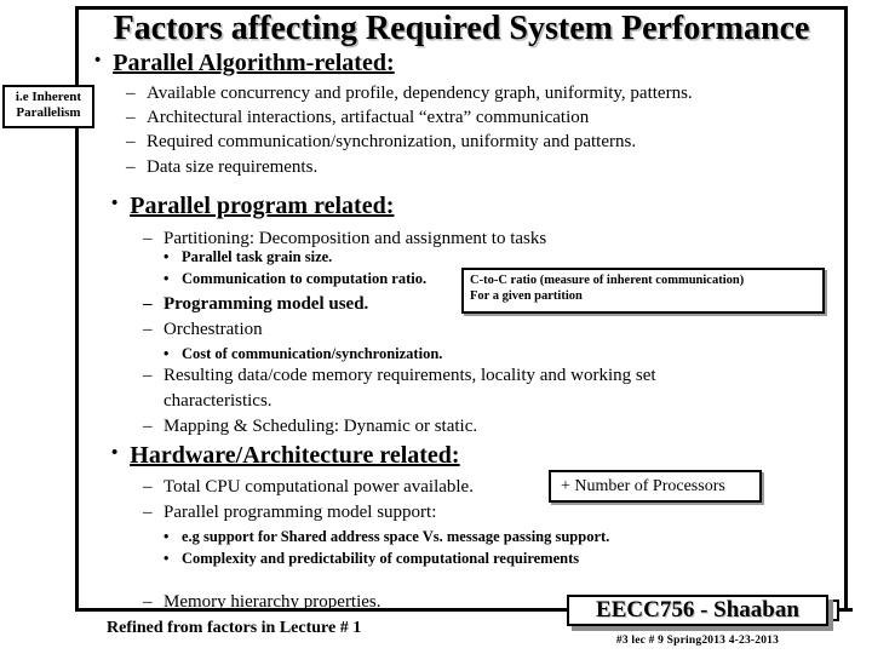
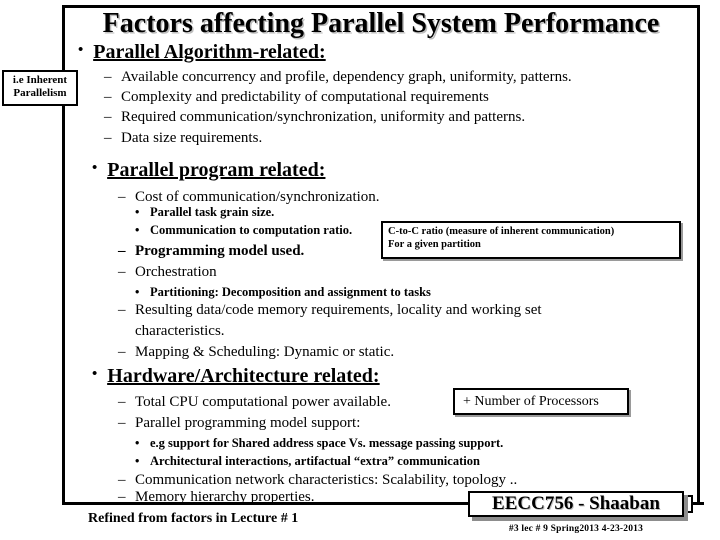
- Factors affecting Required System Performance
+ Factors affecting Parallel System Performance
  • Parallel Algorithm-related:
  i.e Inherent
  Parallelism
  – Available concurrency and profile, dependency graph, uniformity, patterns.
- – Architectural interactions, artifactual “extra” communication
+ – Complexity and predictability of computational requirements
  – Required communication/synchronization, uniformity and patterns.
  – Data size requirements.
  • Parallel program related:
- – Partitioning: Decomposition and assignment to tasks
+ – Cost of communication/synchronization.
  • Parallel task grain size.
  • Communication to computation ratio.
  C-to-C ratio (measure of inherent communication)
  For a given partition
  – Programming model used.
  – Orchestration
- • Cost of communication/synchronization.
+ • Partitioning: Decomposition and assignment to tasks
  – Resulting data/code memory requirements, locality and working set
  characteristics.
  – Mapping & Scheduling: Dynamic or static.
  • Hardware/Architecture related:
  – Total CPU computational power available.
  + Number of Processors
  – Parallel programming model support:
  • e.g support for Shared address space Vs. message passing support.
- • Complexity and predictability of computational requirements
+ • Architectural interactions, artifactual “extra” communication
+ – Communication network characteristics: Scalability, topology ..
  – Memory hierarchy properties.
  Refined from factors in Lecture # 1
  EECC756 - Shaaban
  #3 lec # 9 Spring2013 4-23-2013
